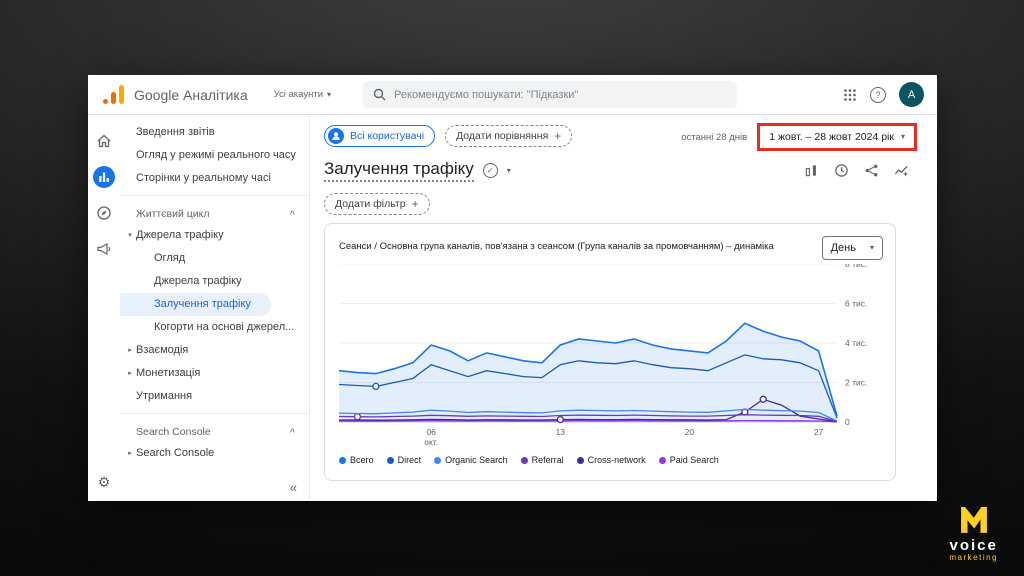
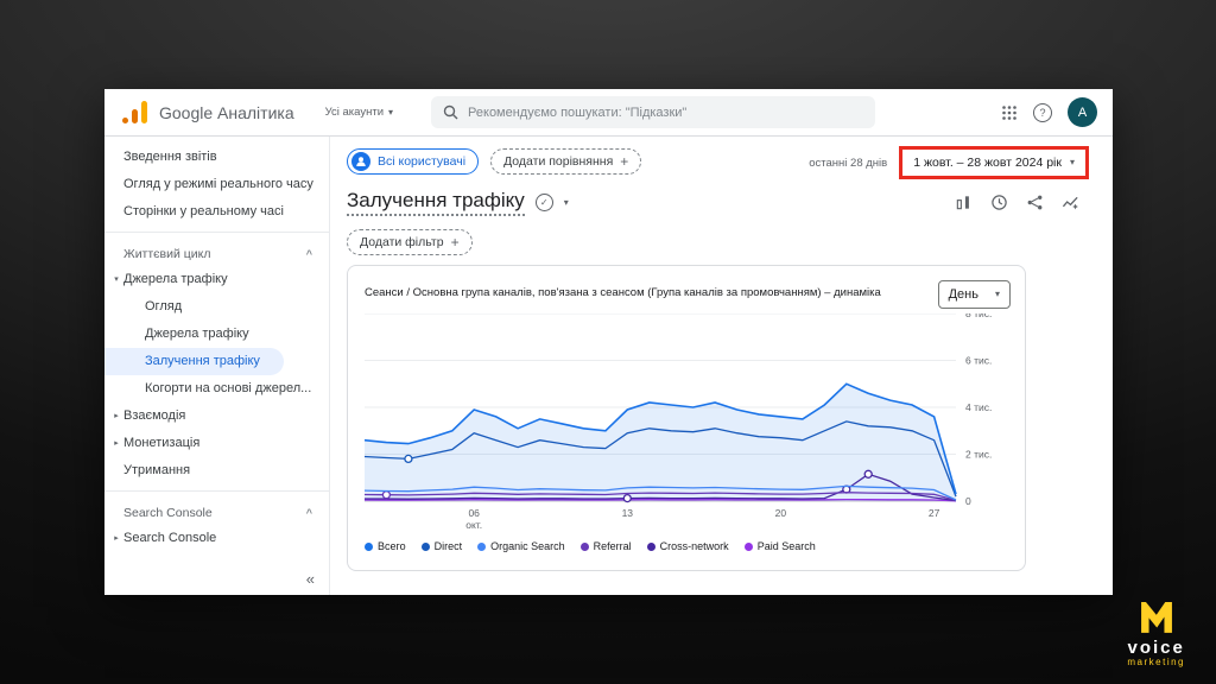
  Google Аналітика
  Усі акаунти
  ▾
  Рекомендуємо пошукати: "Підказки"
  ?
  A
- ⚙
  «
  Зведення звітів
  Огляд у режимі реального часу
  Сторінки у реальному часі
  Життєвий цикл
  ^
  Джерела трафіку
  Огляд
  Джерела трафіку
  Залучення трафіку
  Когорти на основі джерел...
  Взаємодія
  Монетизація
  Утримання
  Search Console
  ^
  Search Console
  Всі користувачі
  Додати порівняння
  +
  останні 28 днів
  1 жовт. – 28 жовт 2024 рік
  ▾
  Залучення трафіку
  ✓
  ▾
  Додати фільтр
  +
  Сеанси / Основна група каналів, пов'язана з сеансом (Група каналів за промовчанням) – динаміка
  День
  ▾
  0
  2 тис.
  4 тис.
  6 тис.
  8 тис.
  06
  окт.
  13
  20
  27
  Всего
  Direct
  Organic Search
  Referral
  Cross-network
  Paid Search
  voice
  marketing
